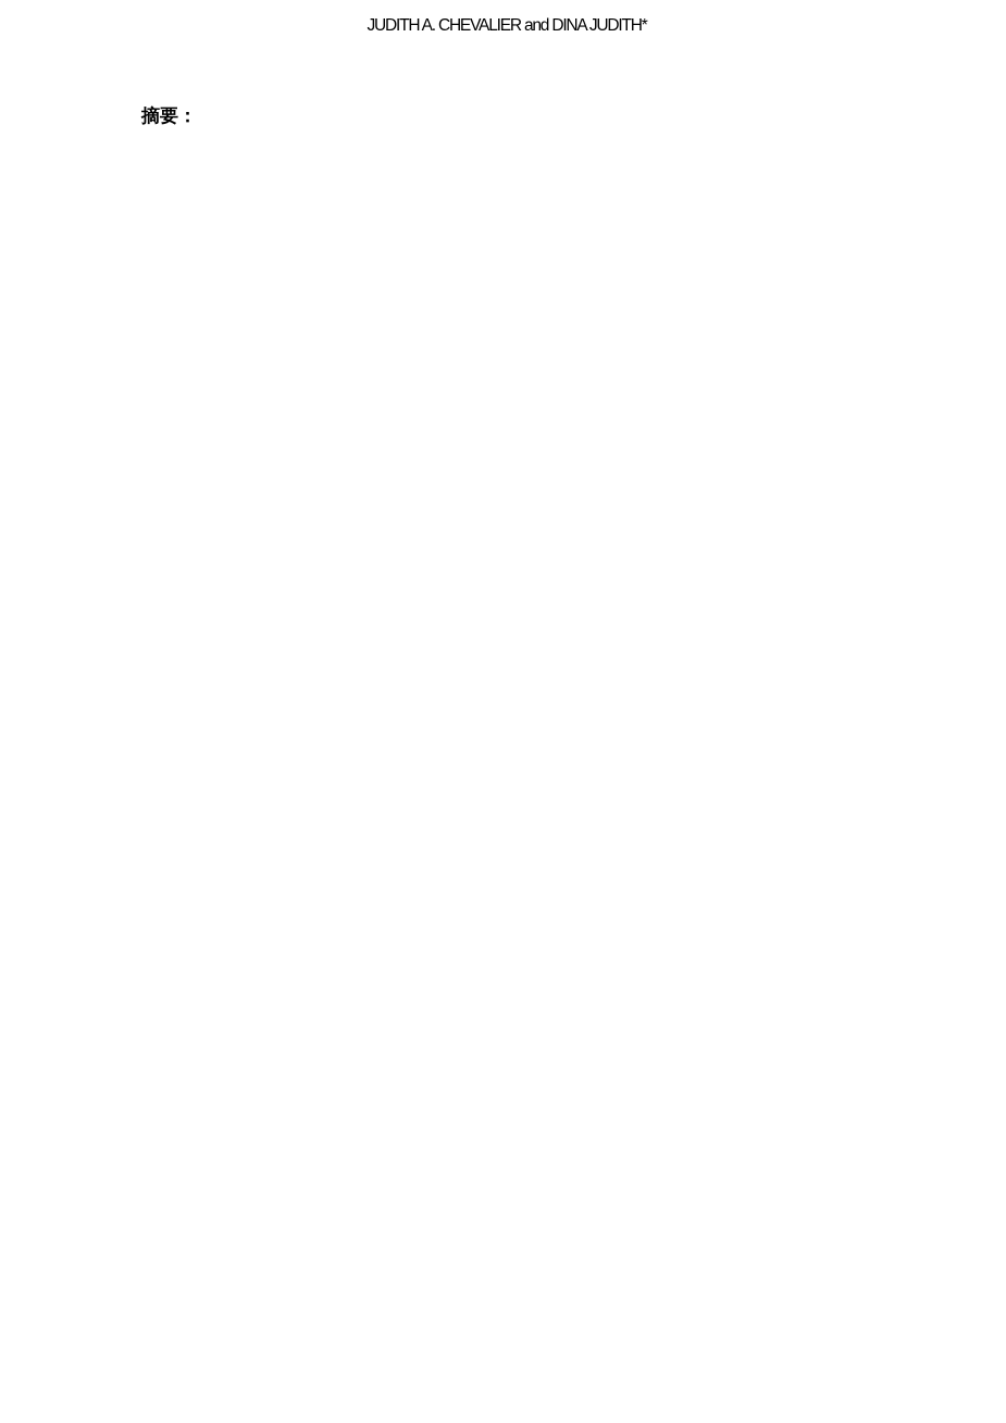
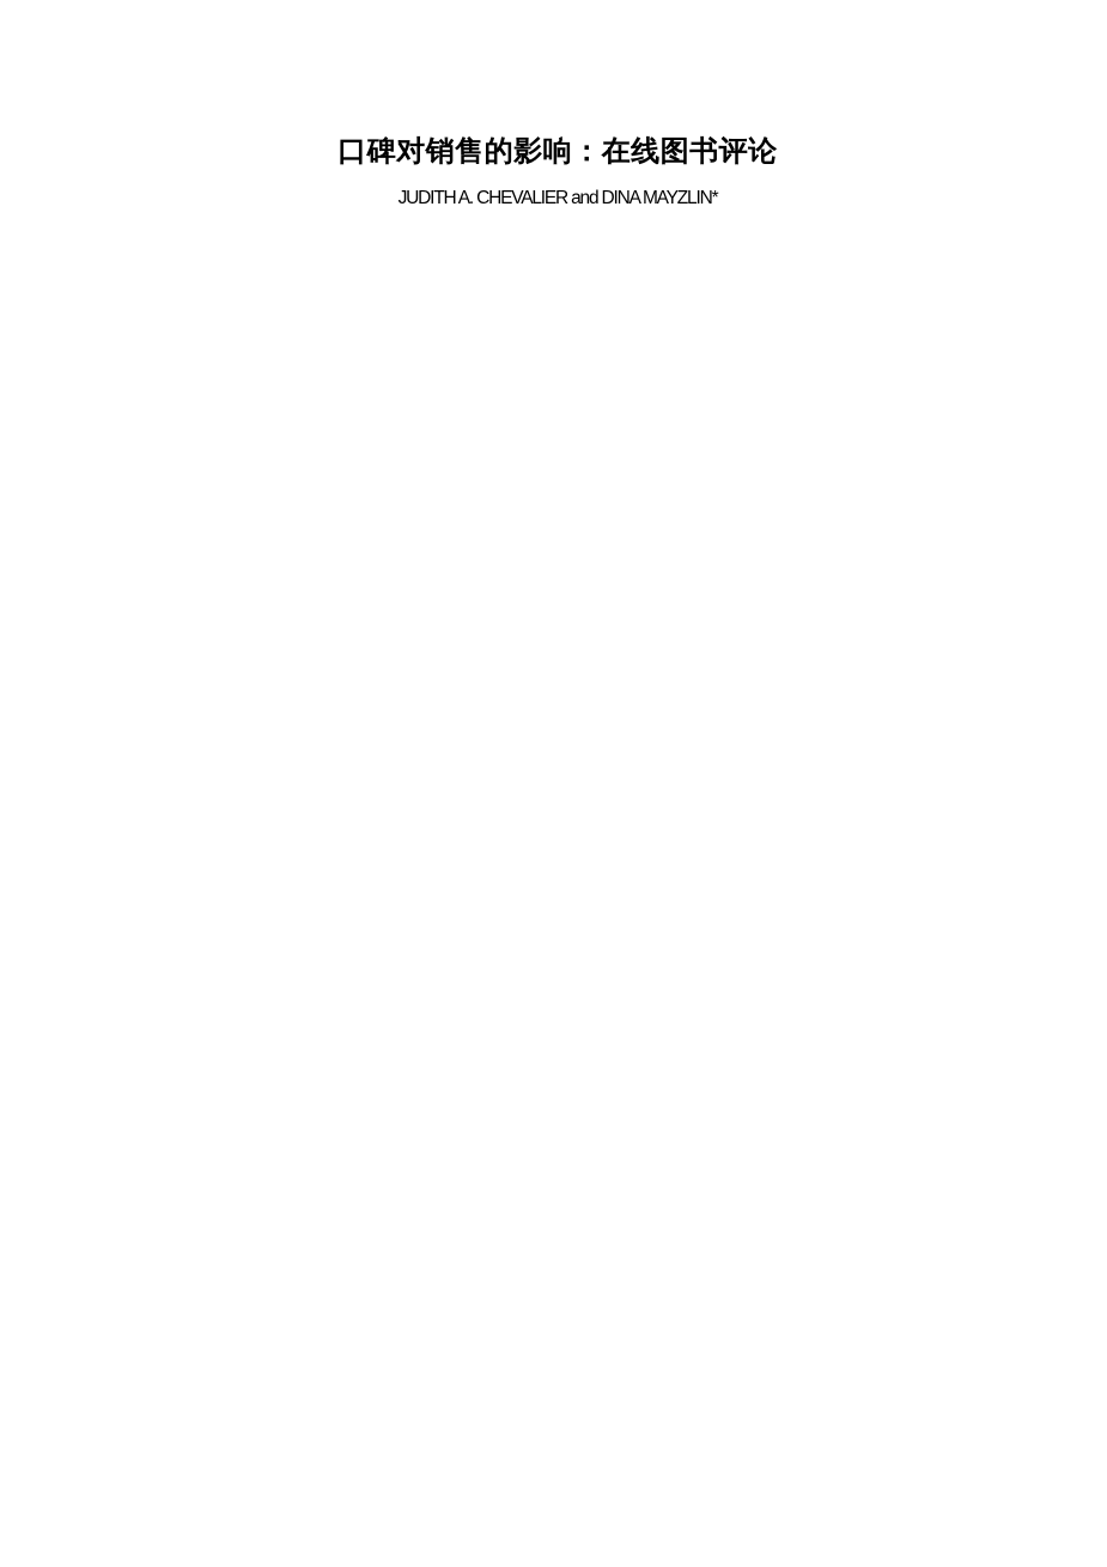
+ 口碑对销售的影响：在线图书评论
- JUDITH A. CHEVALIER and DINA JUDITH*
+ JUDITH A. CHEVALIER and DINA MAYZLIN*
- 摘要：
